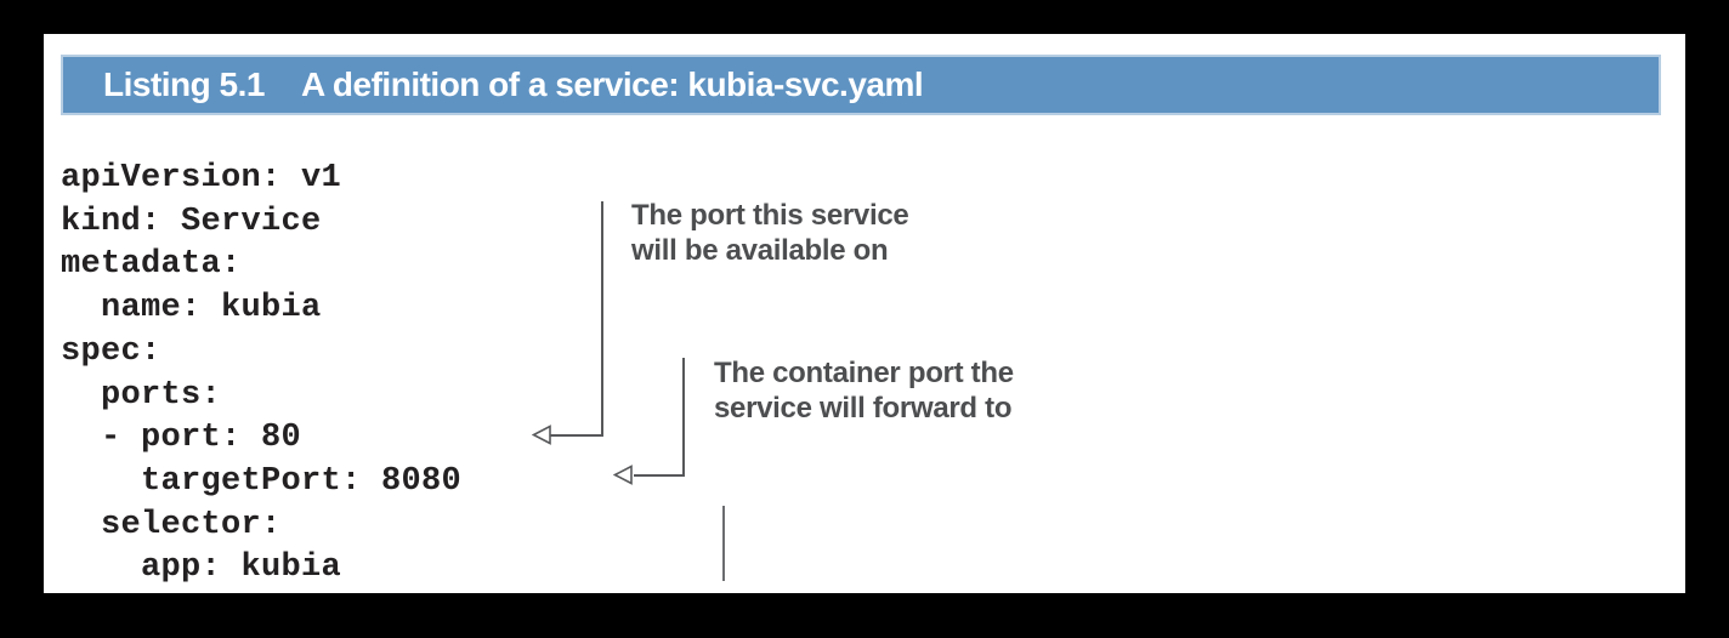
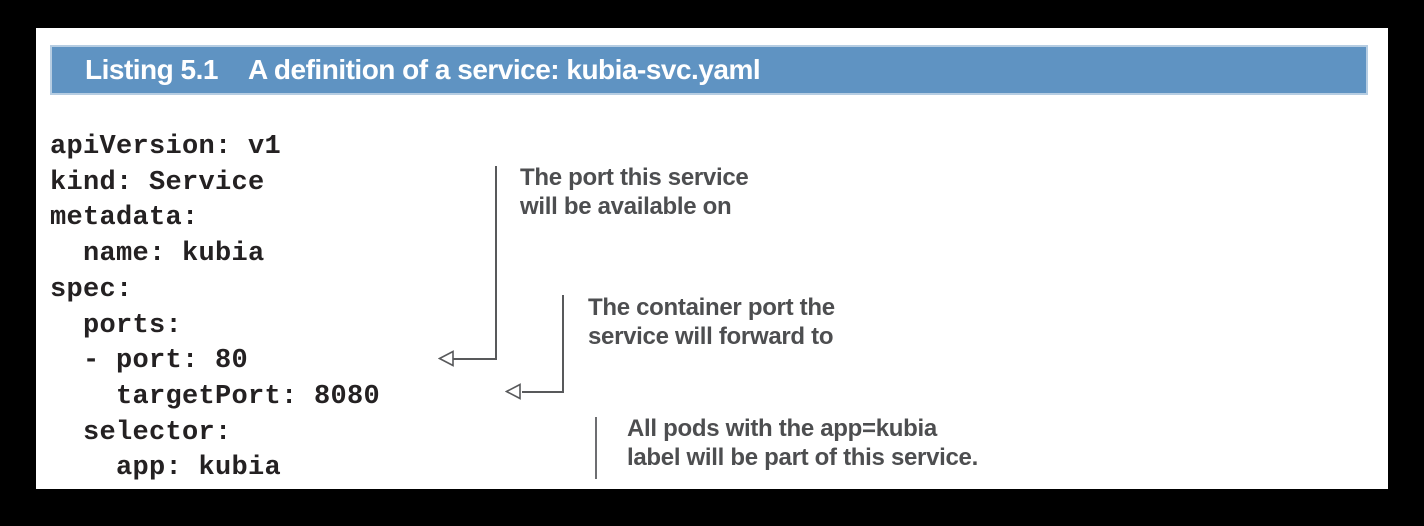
  Listing 5.1 A definition of a service: kubia-svc.yaml
  apiVersion: v1
  kind: Service
  metadata:
  name: kubia
  spec:
  ports:
  - port: 80
  targetPort: 8080
  selector:
  app: kubia
  The port this service
  will be available on
  The container port the
  service will forward to
+ All pods with the app=kubia
+ label will be part of this service.
